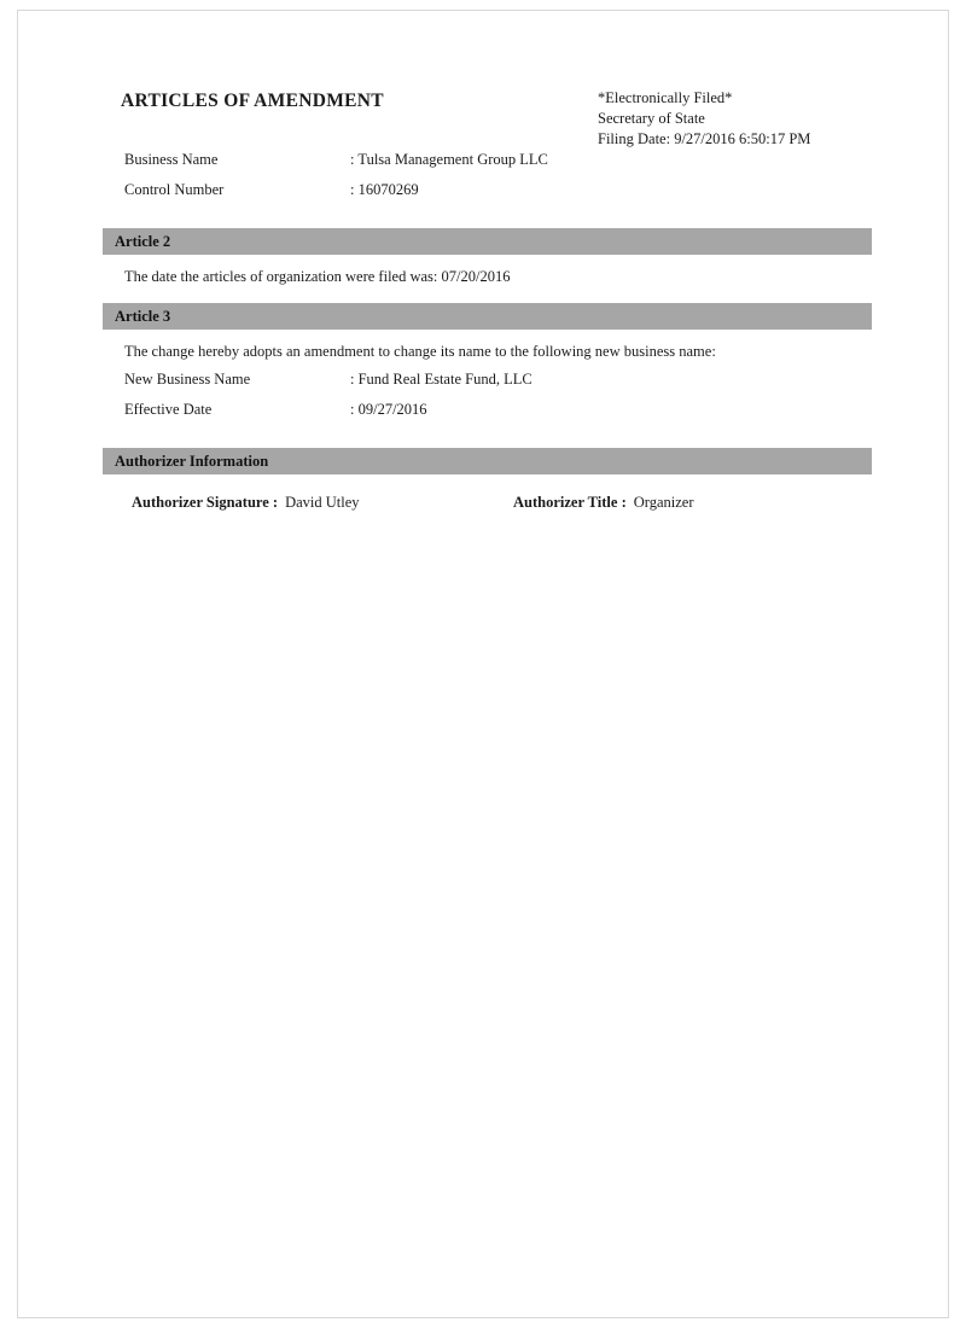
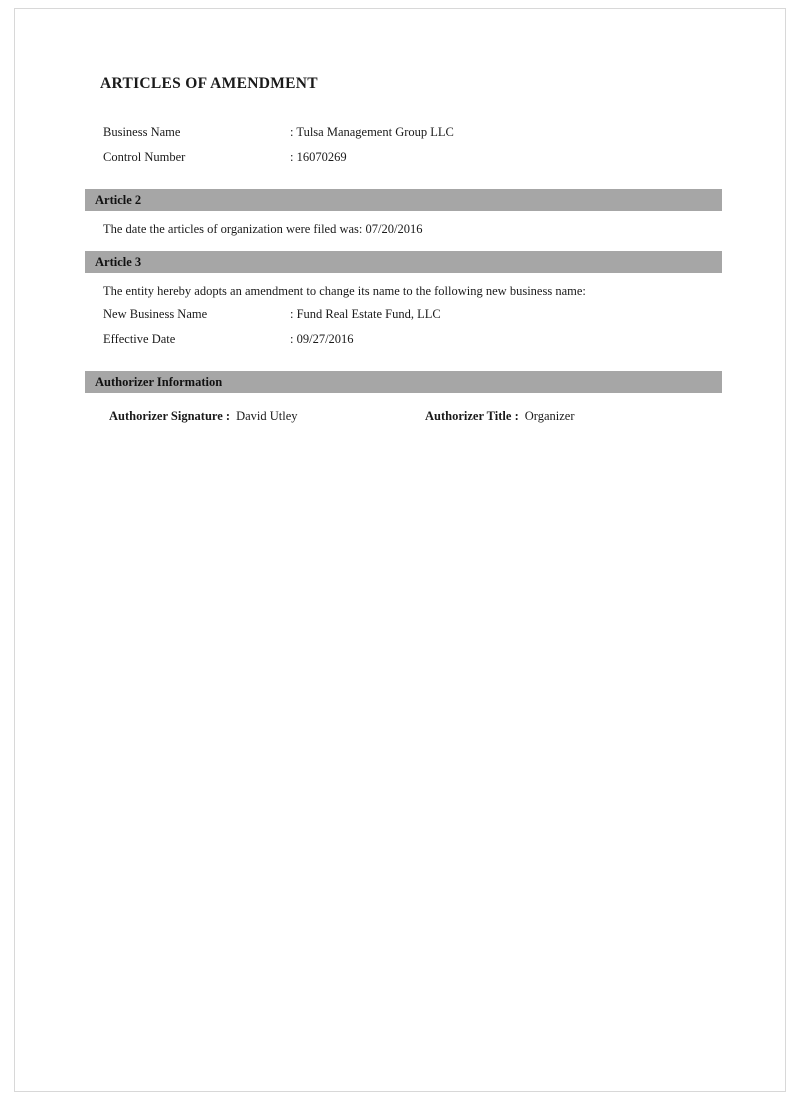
  ARTICLES OF AMENDMENT
- *Electronically Filed*
- Secretary of State
- Filing Date: 9/27/2016 6:50:17 PM
  Business Name
  : Tulsa Management Group LLC
  Control Number
  : 16070269
  Article 2
  The date the articles of organization were filed was: 07/20/2016
  Article 3
- The change hereby adopts an amendment to change its name to the following new business name:
+ The entity hereby adopts an amendment to change its name to the following new business name:
  New Business Name
  : Fund Real Estate Fund, LLC
  Effective Date
  : 09/27/2016
  Authorizer Information
  Authorizer Signature : David Utley
  Authorizer Title : Organizer
